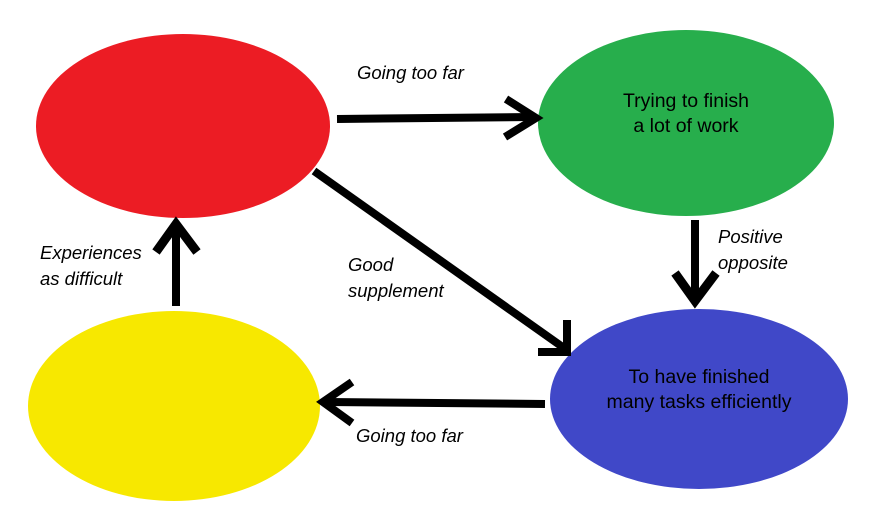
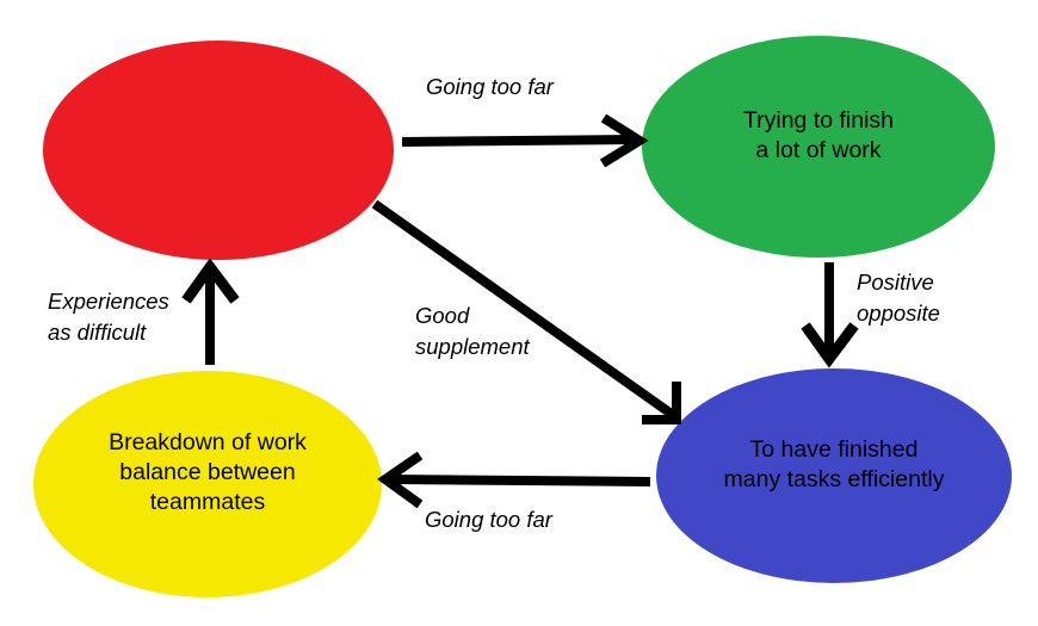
  Trying to finish
  a lot of work
+ Breakdown of work
+ balance between
+ teammates
  To have finished
  many tasks efficiently
  Going too far
  Positive
  opposite
  Good
  supplement
  Going too far
  Experiences
  as difficult
